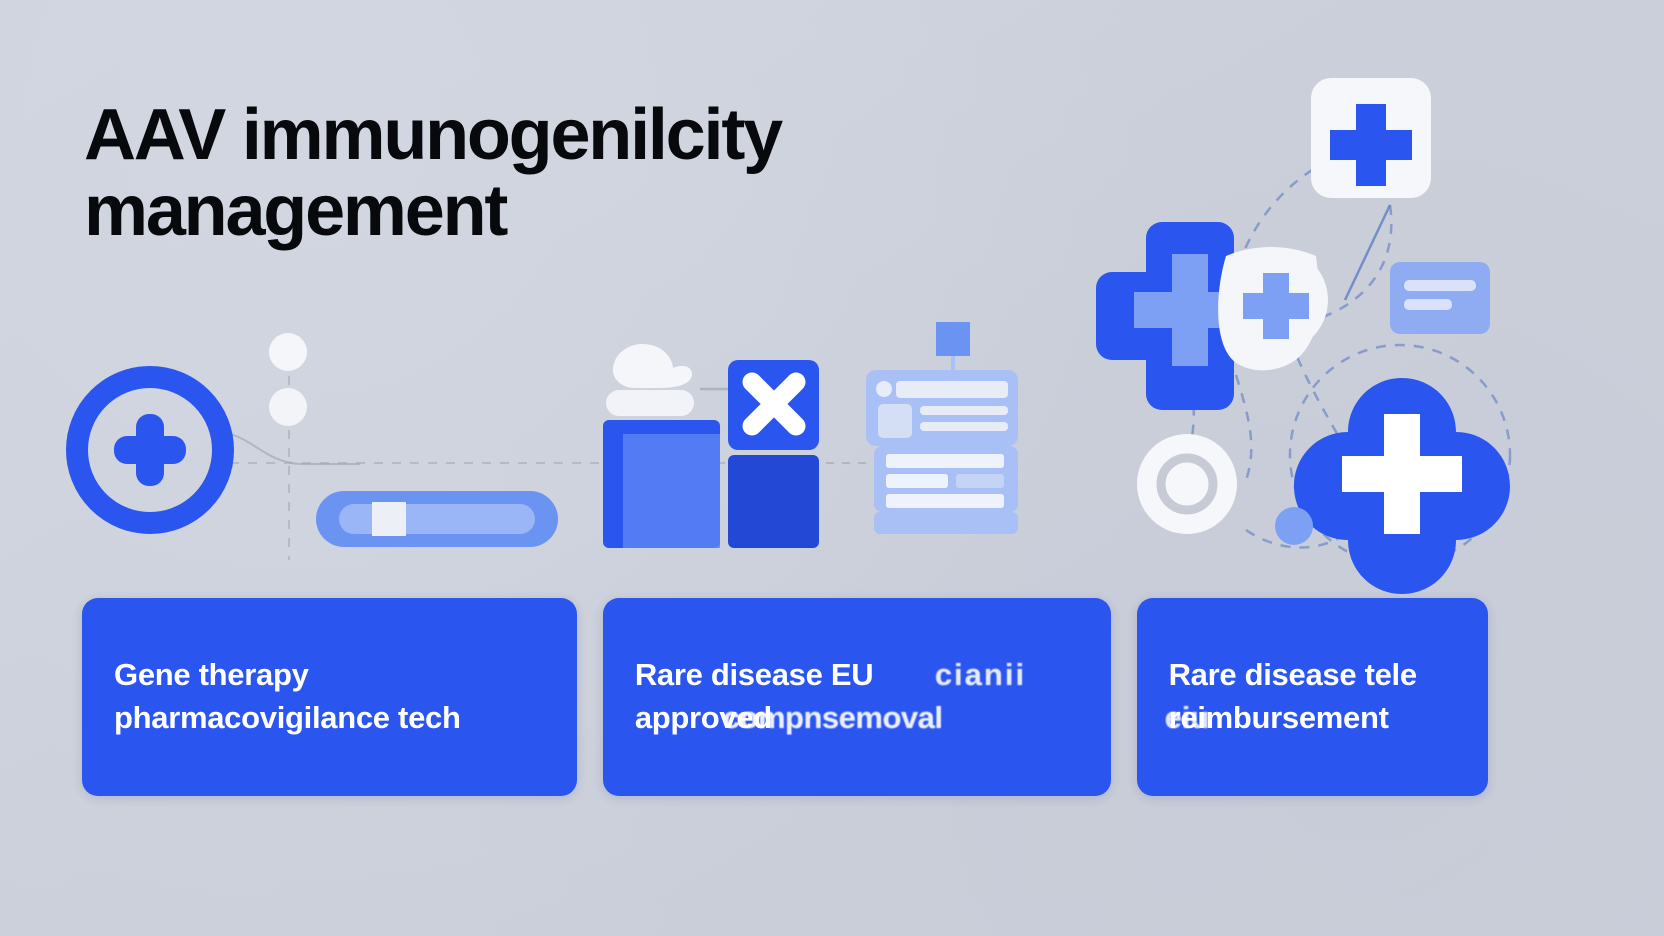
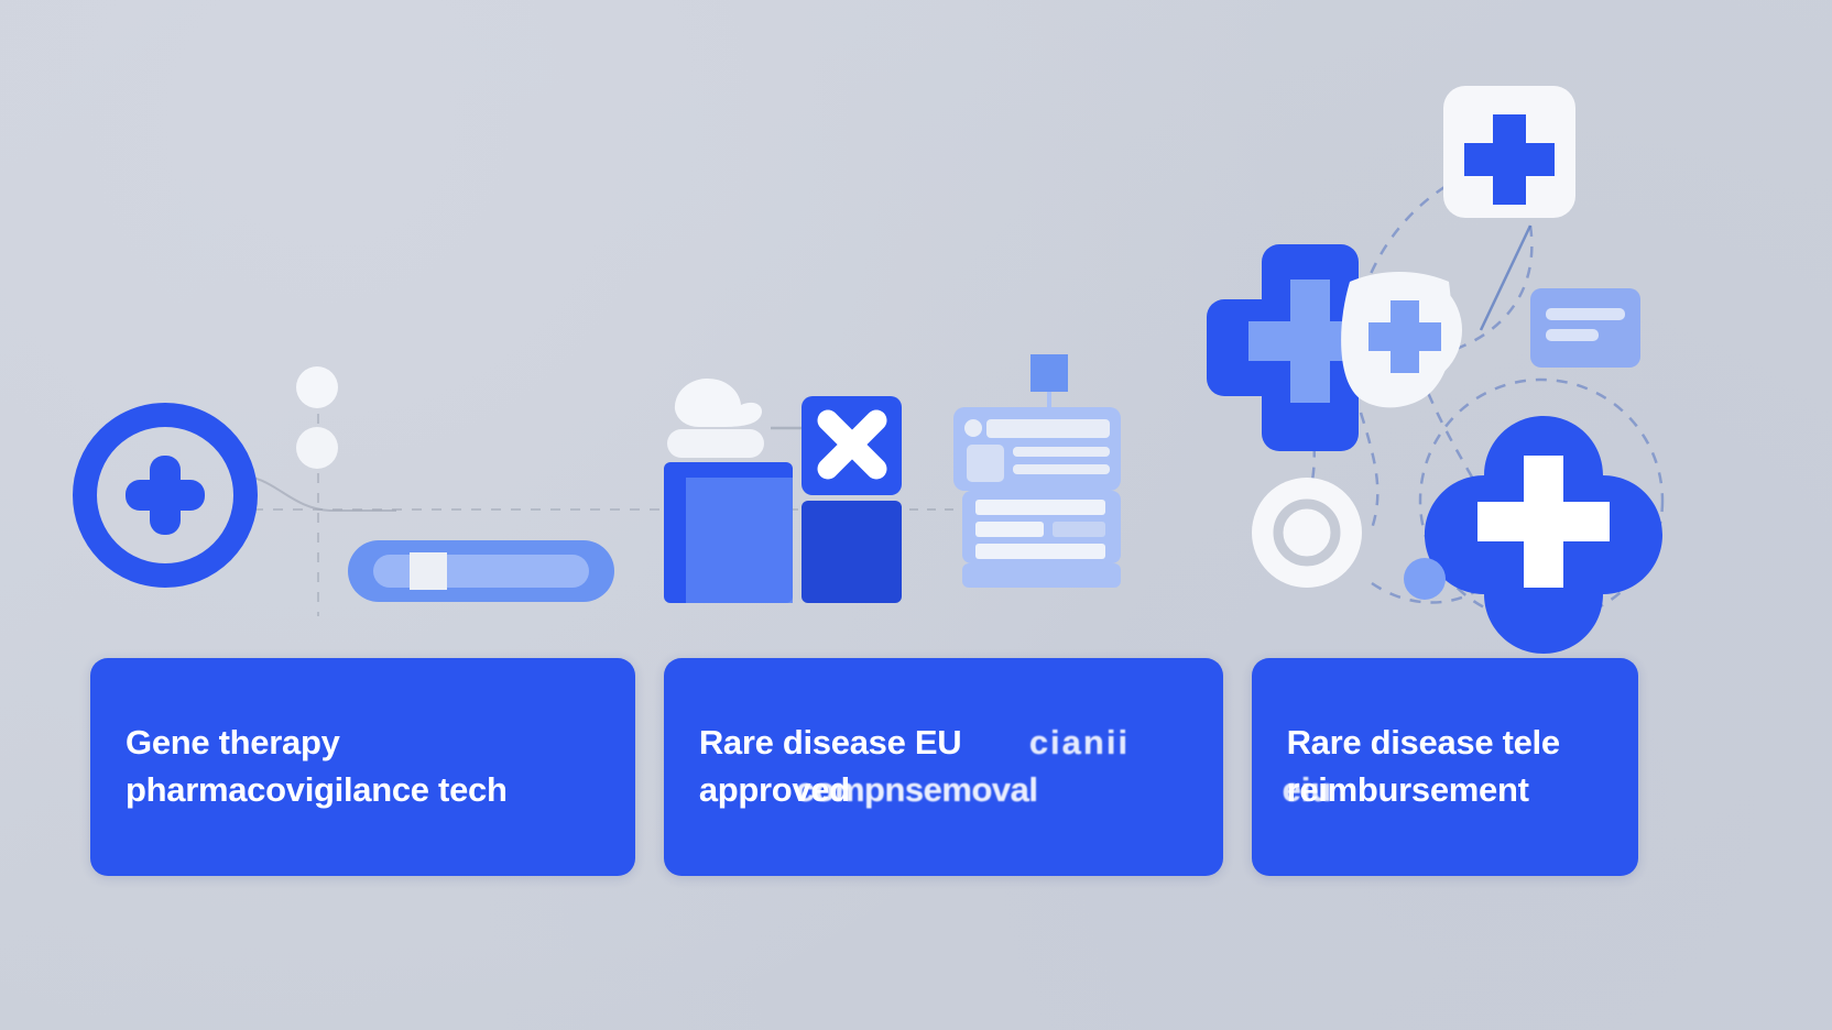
- AAV immunogenilcity
- management
  Gene therapy
  pharmacovigilance tech
  Rare disease EU
  approved
  cianii
  compnsemoval
  Rare disease tele
  reimbursement
  eiu
